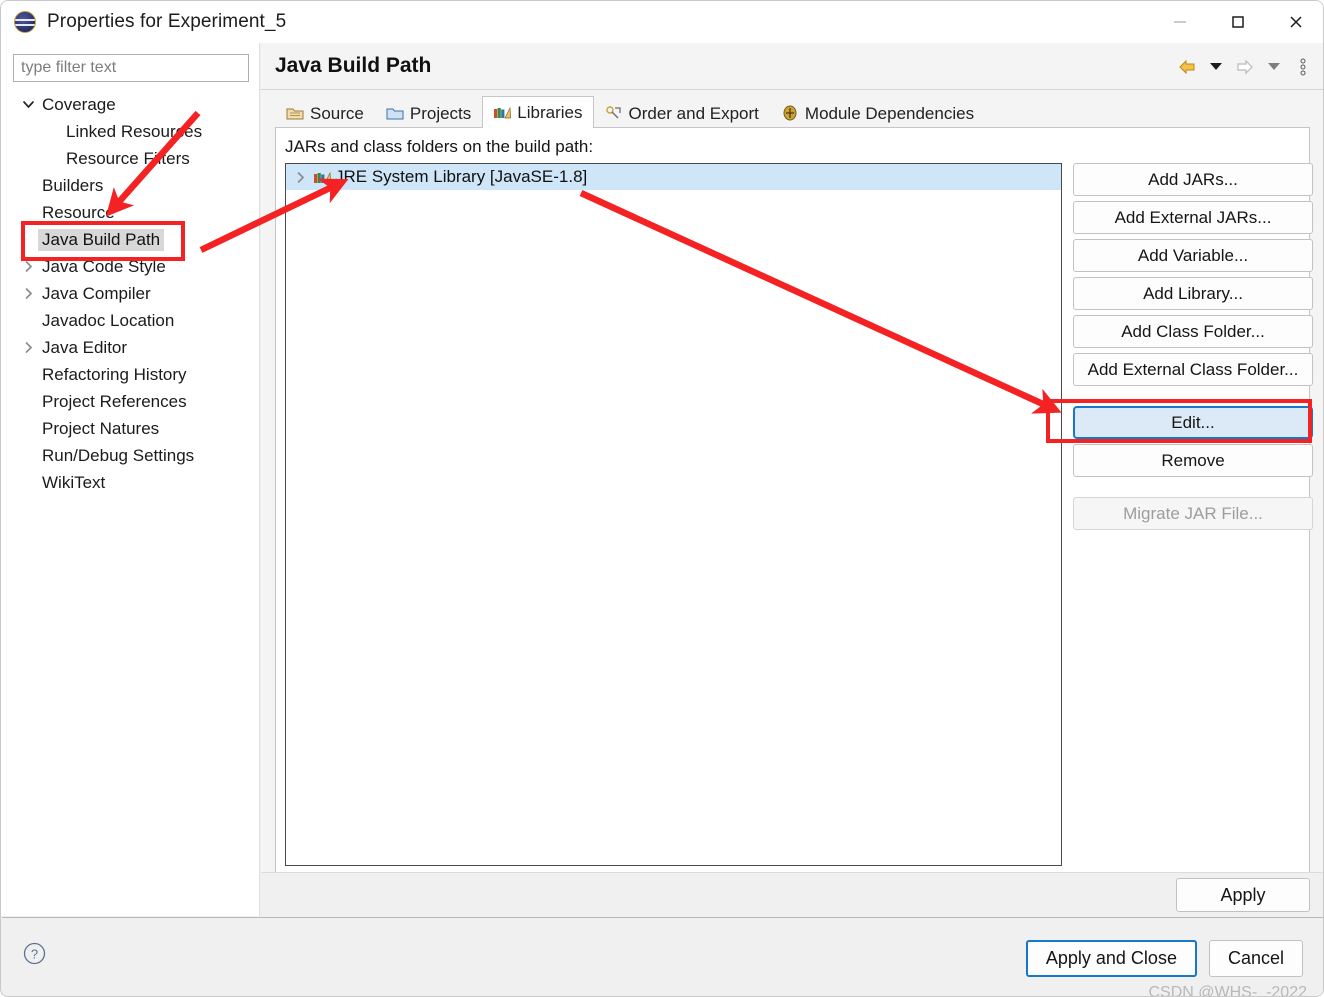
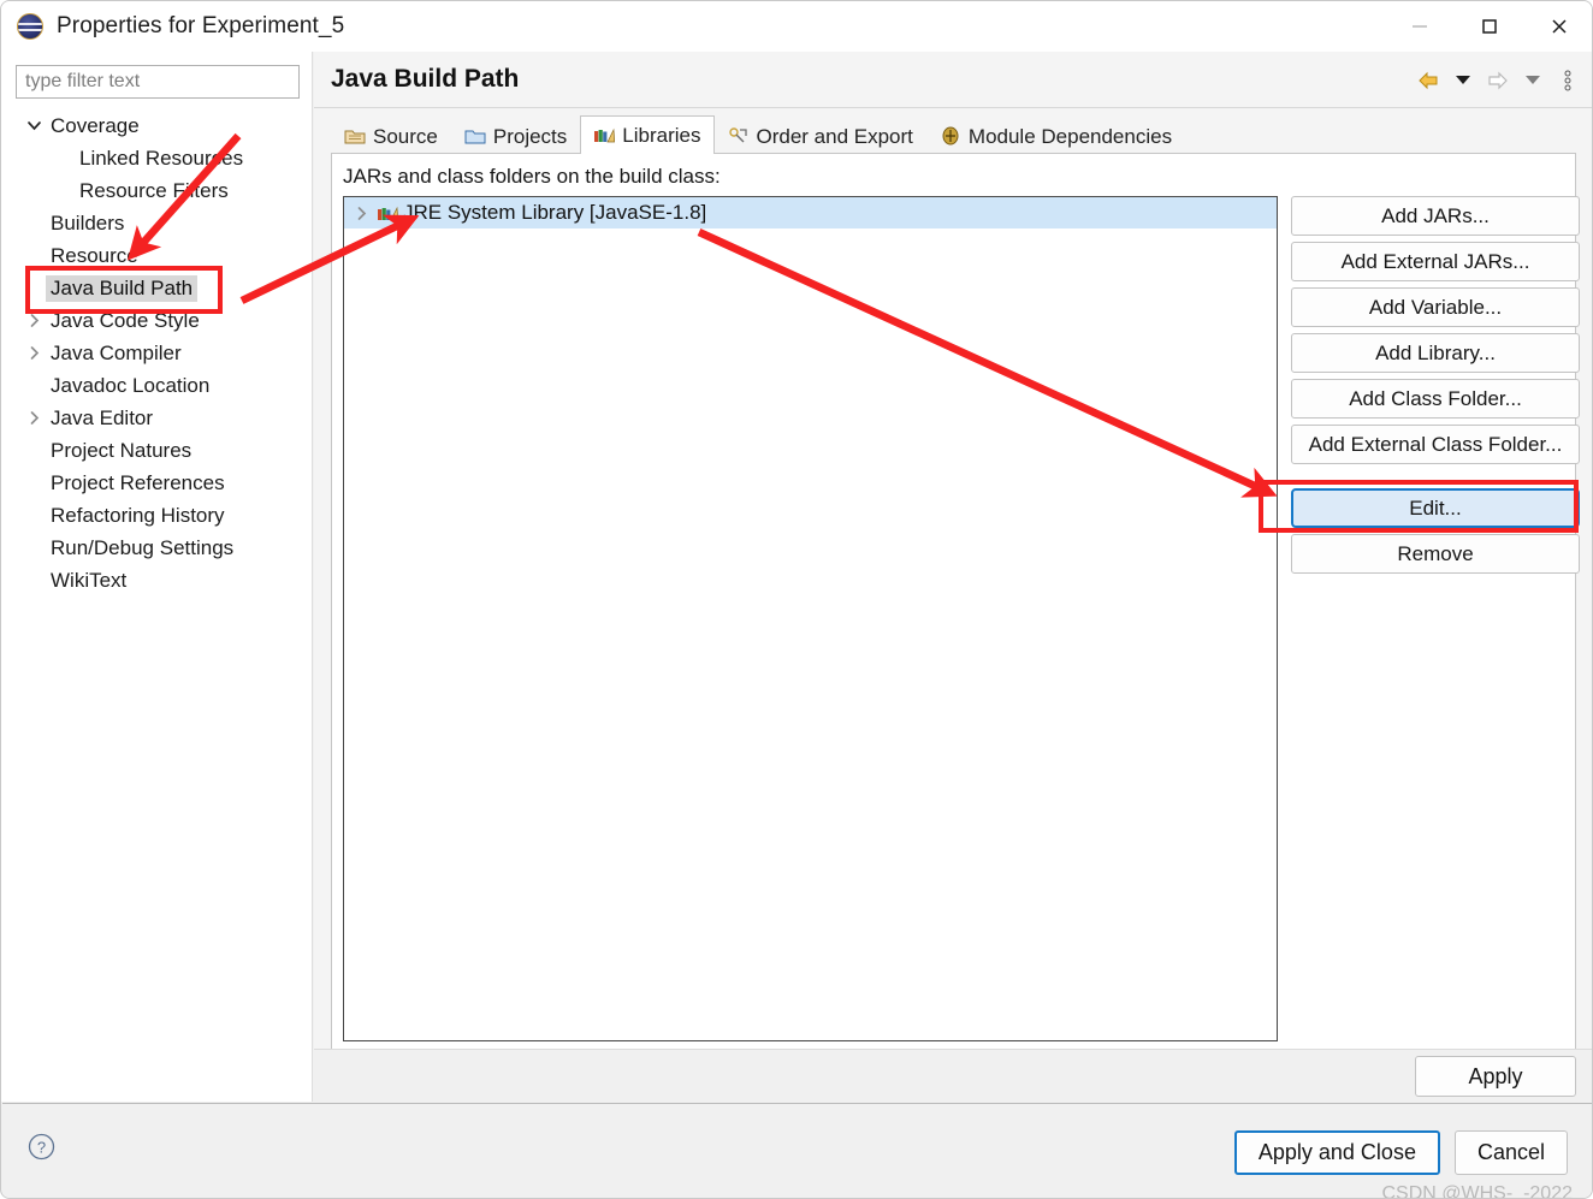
  Properties for Experiment_5
  type filter text
  Coverage
  Linked Resoures
  Resource Fters
  Builders
  Resource
  Java Build Path
  Java Code Style
  Java Compiler
  Javadoc Location
  Java Editor
- Refactoring History
+ Project Natures
  Project References
- Project Natures
+ Refactoring History
  Run/Debug Settings
  WikiText
  Java Build Path
  Source
  Projects
  Libraries
  Order and Export
  Module Dependencies
- JARs and class folders on the build path:
+ JARs and class folders on the build class:
  JRE System Library [JavaSE-1.8]
  Add JARs...
  Add External JARs...
  Add Variable...
  Add Library...
  Add Class Folder...
  Add External Class Folder...
  Edit...
  Remove
- Migrate JAR File...
  Apply
  ?
  Apply and Close
  Cancel
  CSDN @WHS-_-2022
